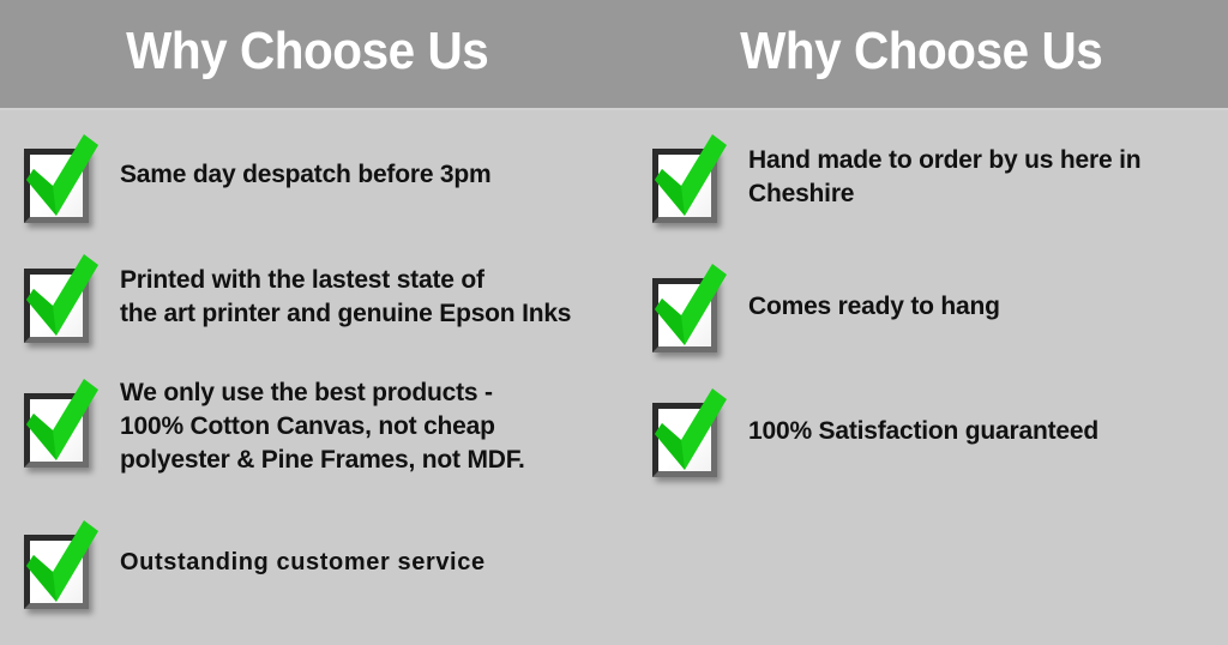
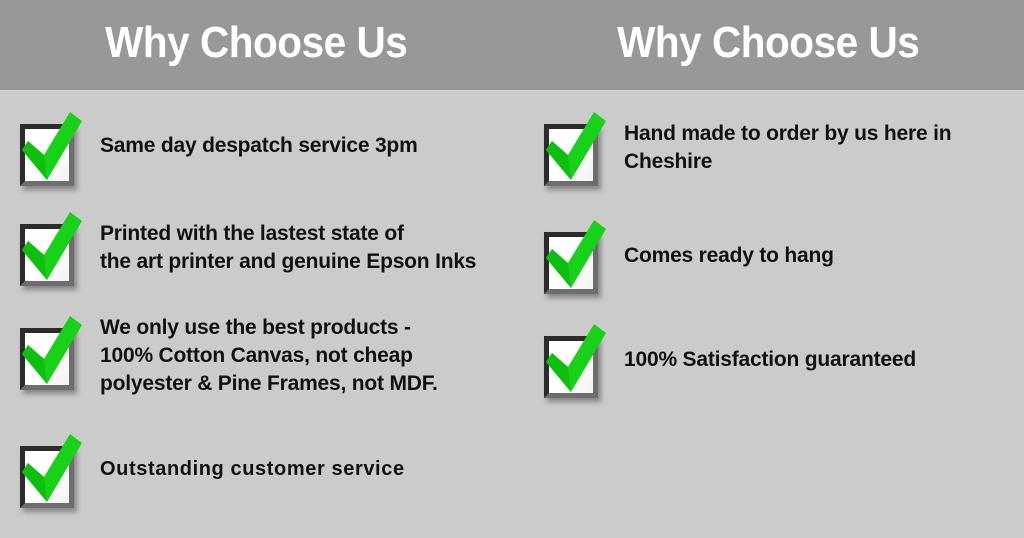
  Why Choose Us
  Why Choose Us
- Same day despatch before 3pm
+ Same day despatch service 3pm
  Printed with the lastest state of
  the art printer and genuine Epson Inks
  We only use the best products -
  100% Cotton Canvas, not cheap
  polyester & Pine Frames, not MDF.
  Outstanding customer service
  Hand made to order by us here in
  Cheshire
  Comes ready to hang
  100% Satisfaction guaranteed
